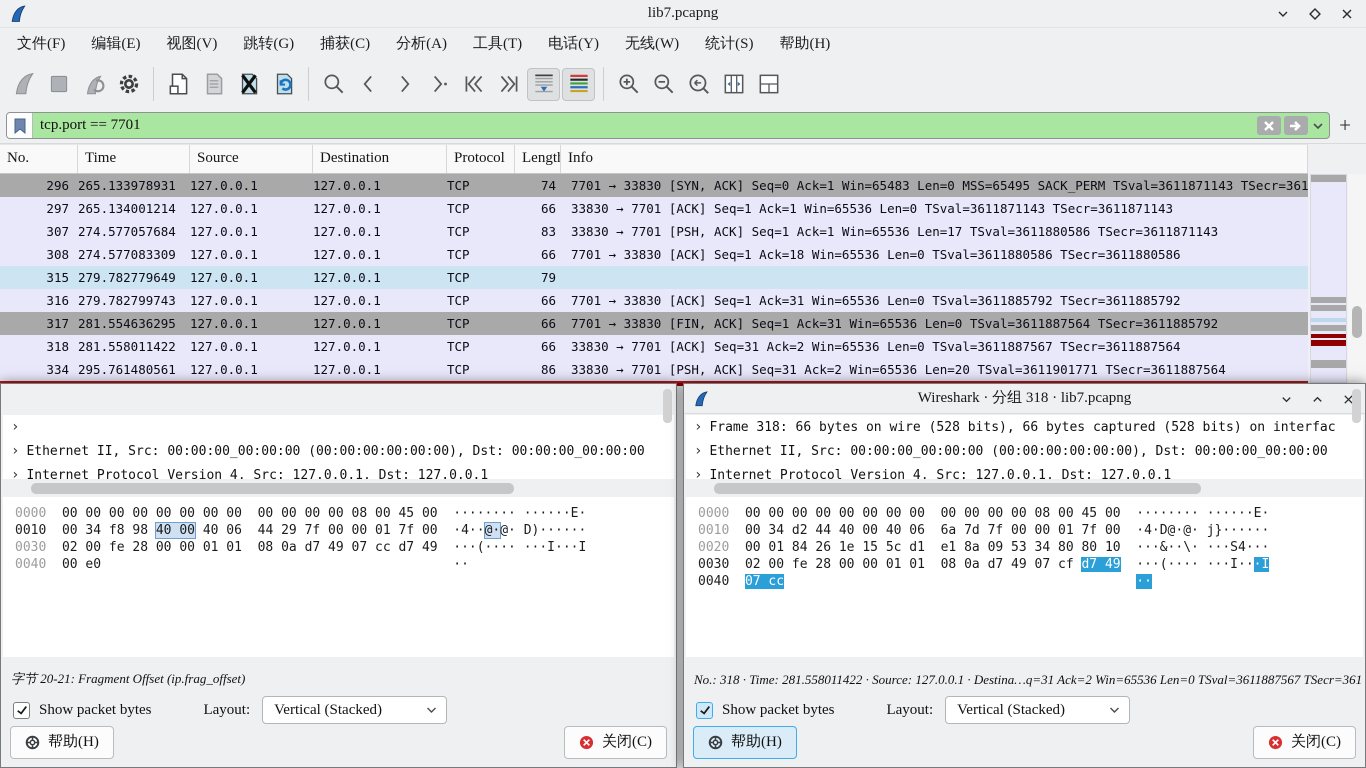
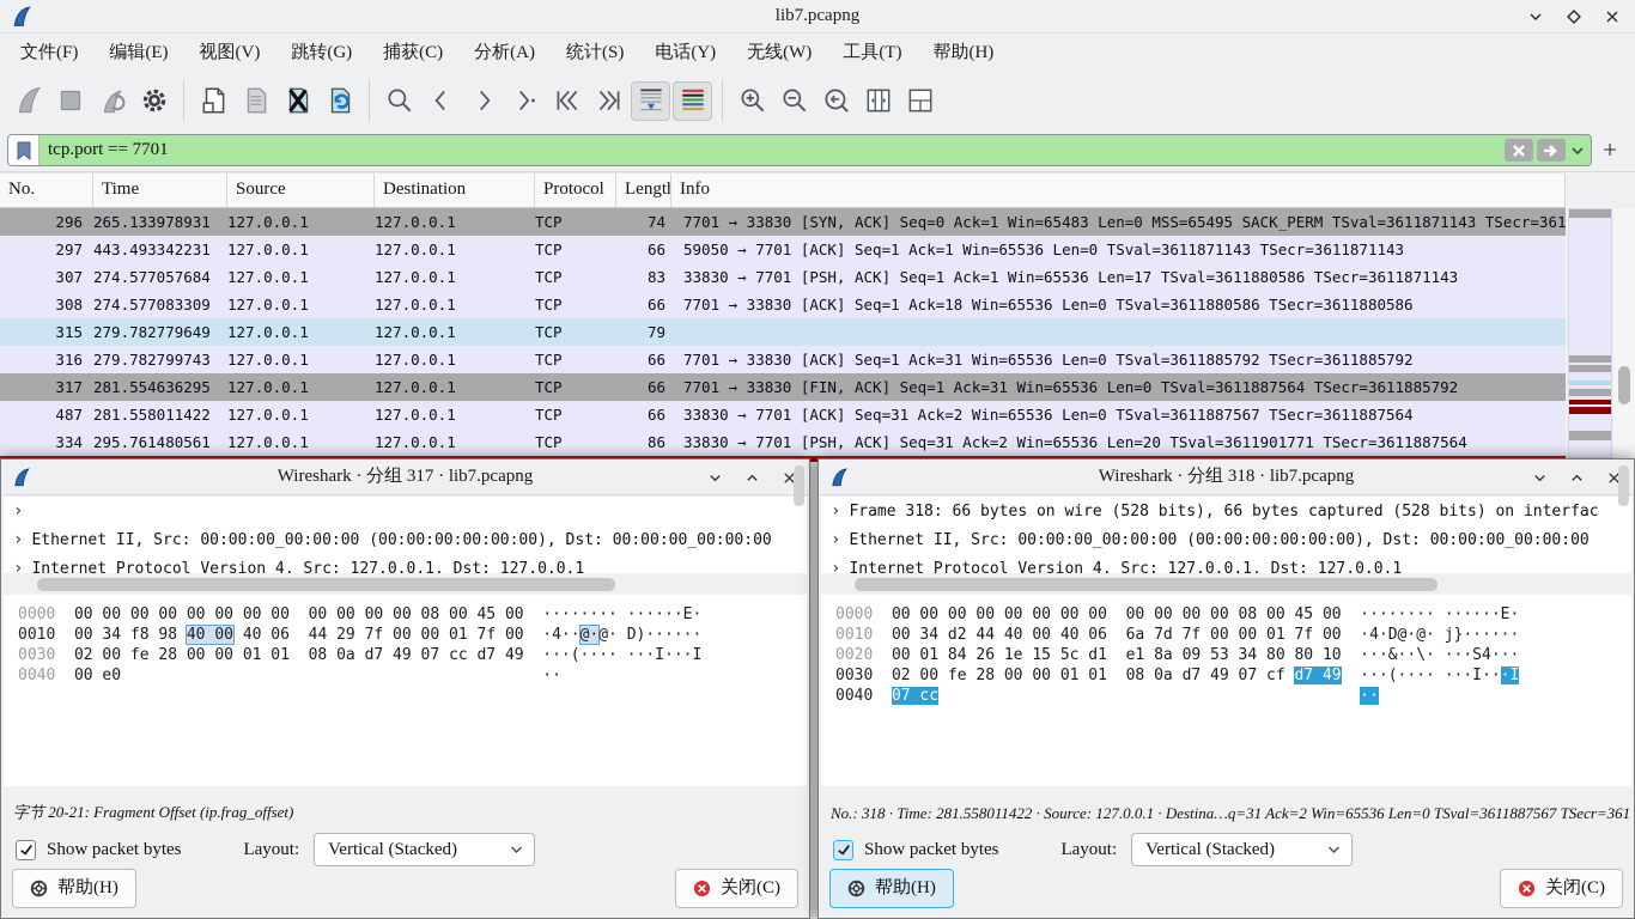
  lib7.pcapng
  文件(F)
  编辑(E)
  视图(V)
  跳转(G)
  捕获(C)
  分析(A)
- 工具(T)
+ 统计(S)
  电话(Y)
  无线(W)
- 统计(S)
+ 工具(T)
  帮助(H)
  tcp.port == 7701
  +
  No.
  Time
  Source
  Destination
  Protocol
  Length
  Info
  296
  265.133978931
  127.0.0.1
  127.0.0.1
  TCP
  74
  7701 → 33830 [SYN, ACK] Seq=0 Ack=1 Win=65483 Len=0 MSS=65495 SACK_PERM TSval=3611871143 TSecr=361
  297
- 265.134001214
+ 443.493342231
  127.0.0.1
  127.0.0.1
  TCP
  66
- 33830 → 7701 [ACK] Seq=1 Ack=1 Win=65536 Len=0 TSval=3611871143 TSecr=3611871143
+ 59050 → 7701 [ACK] Seq=1 Ack=1 Win=65536 Len=0 TSval=3611871143 TSecr=3611871143
  307
  274.577057684
  127.0.0.1
  127.0.0.1
  TCP
  83
  33830 → 7701 [PSH, ACK] Seq=1 Ack=1 Win=65536 Len=17 TSval=3611880586 TSecr=3611871143
  308
  274.577083309
  127.0.0.1
  127.0.0.1
  TCP
  66
  7701 → 33830 [ACK] Seq=1 Ack=18 Win=65536 Len=0 TSval=3611880586 TSecr=3611880586
  315
  279.782779649
  127.0.0.1
  127.0.0.1
  TCP
  79
  316
  279.782799743
  127.0.0.1
  127.0.0.1
  TCP
  66
  7701 → 33830 [ACK] Seq=1 Ack=31 Win=65536 Len=0 TSval=3611885792 TSecr=3611885792
  317
  281.554636295
  127.0.0.1
  127.0.0.1
  TCP
  66
  7701 → 33830 [FIN, ACK] Seq=1 Ack=31 Win=65536 Len=0 TSval=3611887564 TSecr=3611885792
- 318
+ 487
  281.558011422
  127.0.0.1
  127.0.0.1
  TCP
  66
  33830 → 7701 [ACK] Seq=31 Ack=2 Win=65536 Len=0 TSval=3611887567 TSecr=3611887564
  334
  295.761480561
  127.0.0.1
  127.0.0.1
  TCP
  86
  33830 → 7701 [PSH, ACK] Seq=31 Ack=2 Win=65536 Len=20 TSval=3611901771 TSecr=3611887564
+ Wireshark · 分组 317 · lib7.pcapng
  Ethernet II, Src: 00:00:00_00:00:00 (00:00:00:00:00:00), Dst: 00:00:00_00:00:00
  Internet Protocol Version 4, Src: 127.0.0.1, Dst: 127.0.0.1
  0000 00 00 00 00 00 00 00 00 00 00 00 00 08 00 45 00 ········ ······E·
  0010 00 34 f8 98 40 00 40 06 44 29 7f 00 00 01 7f 00 ·4··@·@· D)······
  0030 02 00 fe 28 00 00 01 01 08 0a d7 49 07 cc d7 49 ···(···· ···I···I
  0040 00 e0 ··
  字节 20-21: Fragment Offset (ip.frag_offset)
  Show packet bytes
  Layout:
  Vertical (Stacked)
  帮助(H)
  关闭(C)
  Wireshark · 分组 318 · lib7.pcapng
  Frame 318: 66 bytes on wire (528 bits), 66 bytes captured (528 bits) on interfac
  Ethernet II, Src: 00:00:00_00:00:00 (00:00:00:00:00:00), Dst: 00:00:00_00:00:00
  Internet Protocol Version 4, Src: 127.0.0.1, Dst: 127.0.0.1
  0000 00 00 00 00 00 00 00 00 00 00 00 00 08 00 45 00 ········ ······E·
  0010 00 34 d2 44 40 00 40 06 6a 7d 7f 00 00 01 7f 00 ·4·D@·@· j}······
  0020 00 01 84 26 1e 15 5c d1 e1 8a 09 53 34 80 80 10 ···&··\· ···S4···
  0030 02 00 fe 28 00 00 01 01 08 0a d7 49 07 cf d7 49 ···(···· ···I···I
  0040 07 cc ··
  No.: 318 · Time: 281.558011422 · Source: 127.0.0.1 · Destina…q=31 Ack=2 Win=65536 Len=0 TSval=3611887567 TSecr=361
  Show packet bytes
  Layout:
  Vertical (Stacked)
  帮助(H)
  关闭(C)
